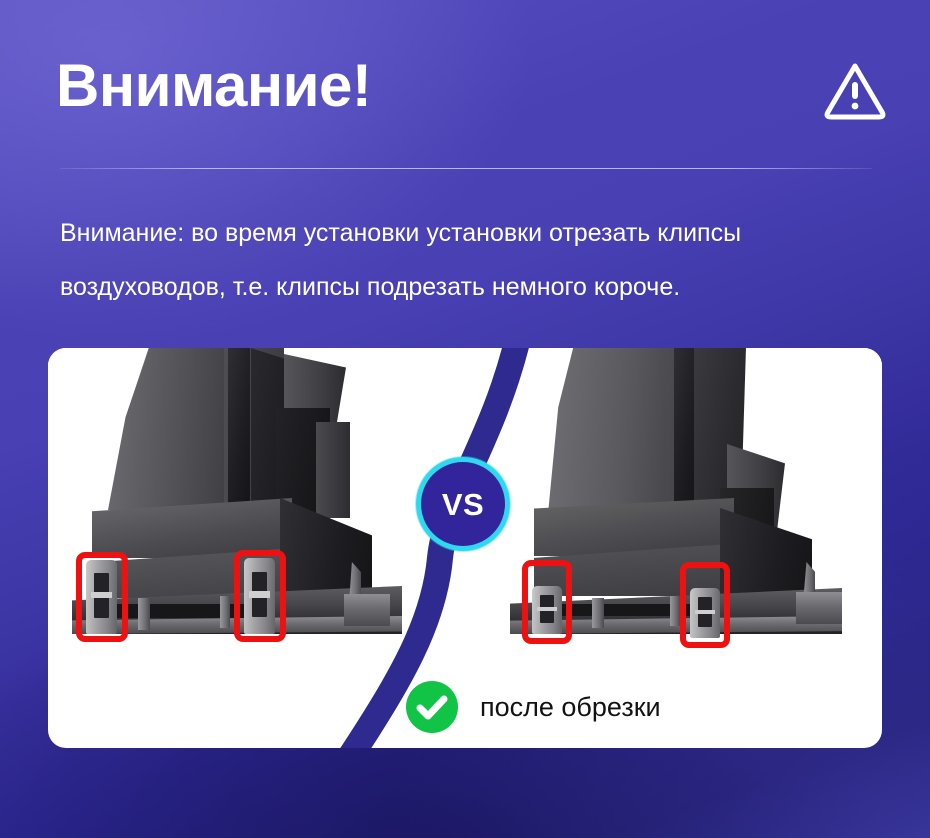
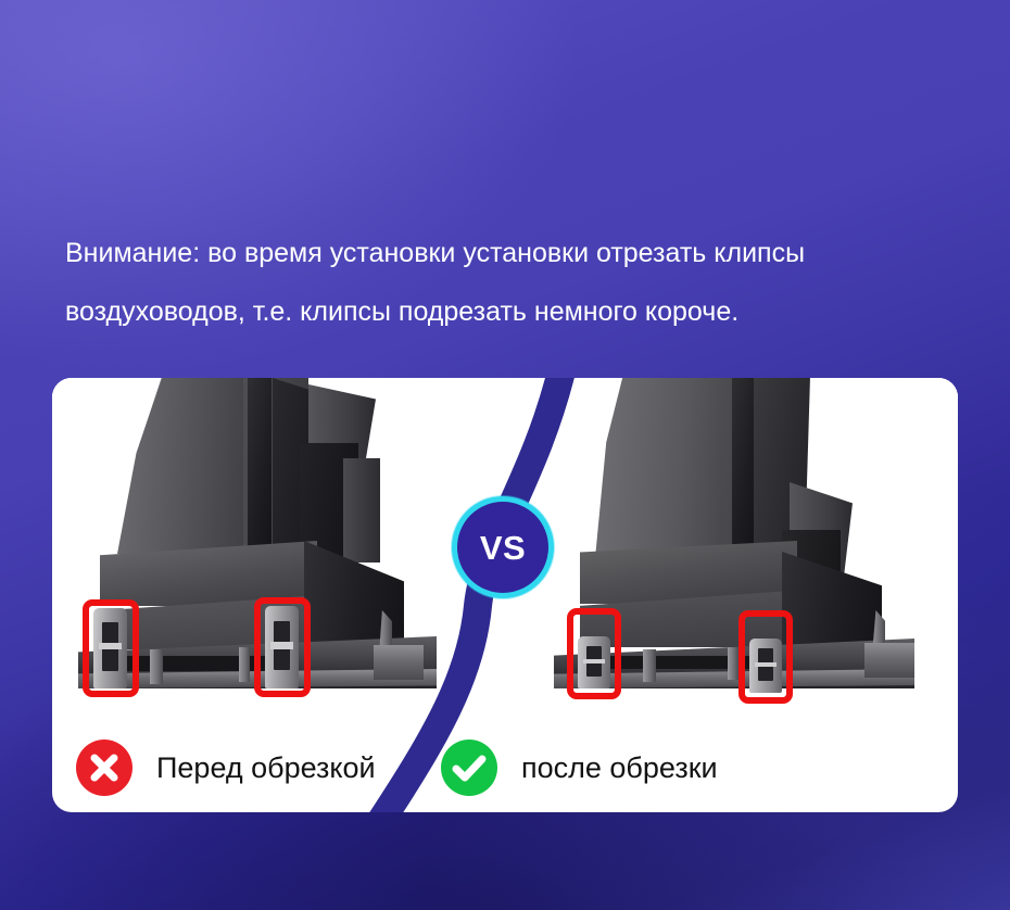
- Внимание!
  Внимание: во время установки установки отрезать клипсы воздуховодов, т.е. клипсы подрезать немного короче.
  VS
+ Перед обрезкой
  после обрезки
